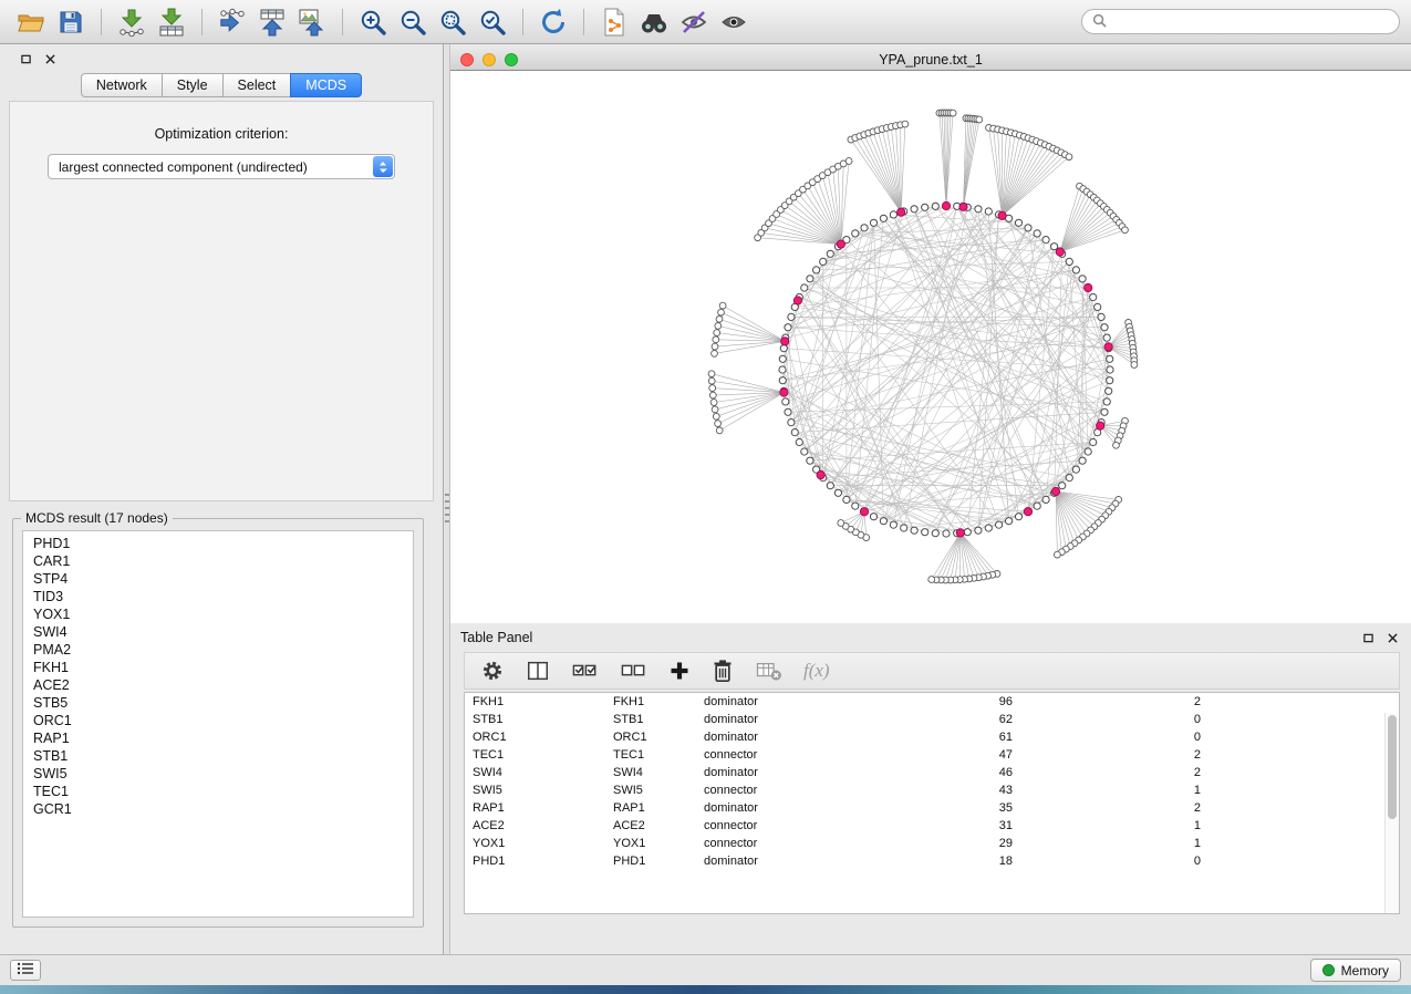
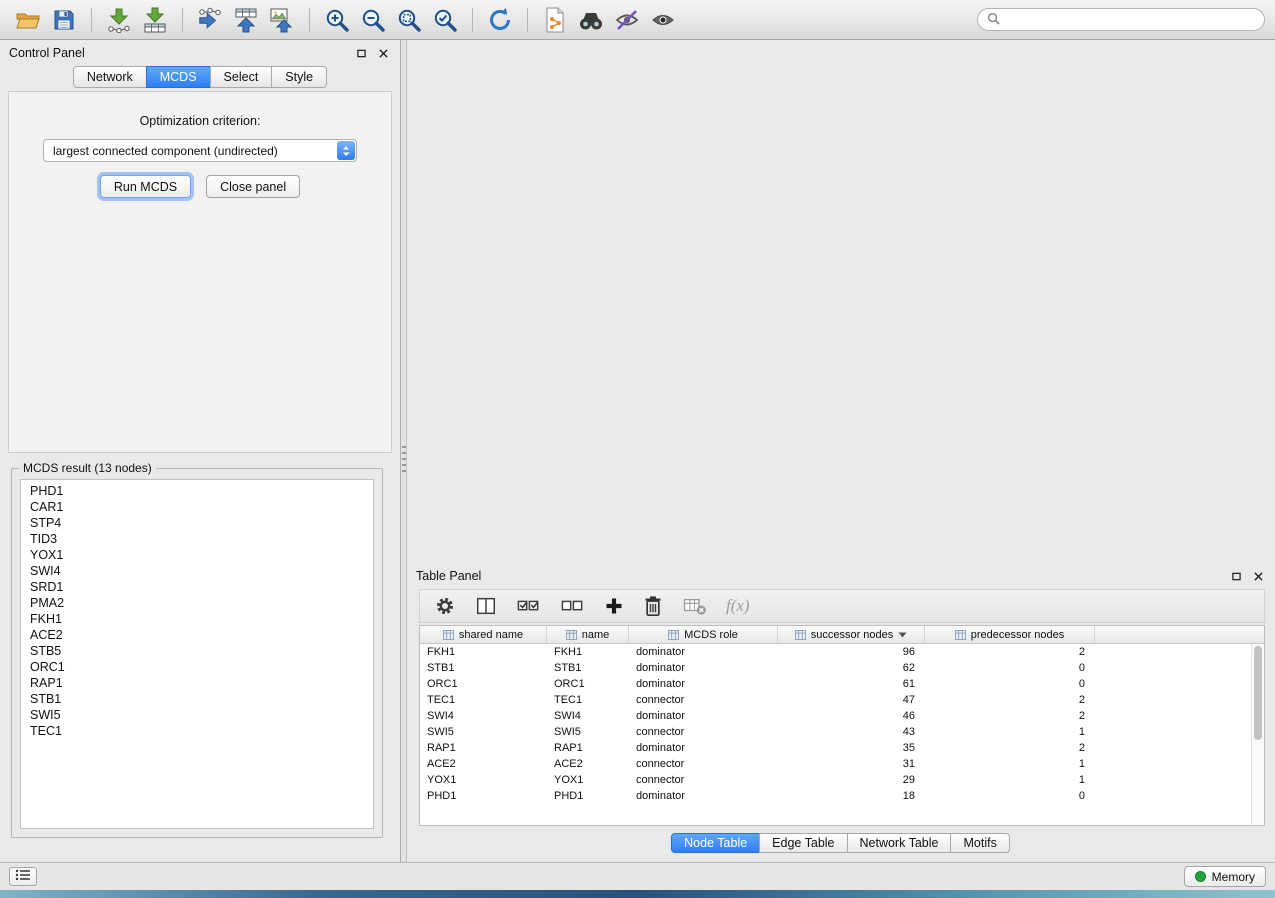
+ Control Panel
  Network
- Style
+ MCDS
  Select
- MCDS
+ Style
  Optimization criterion:
  largest connected component (undirected)
+ Run MCDS
+ Close panel
- MCDS result (17 nodes)
+ MCDS result (13 nodes)
  PHD1
  CAR1
  STP4
  TID3
  YOX1
  SWI4
+ SRD1
  PMA2
  FKH1
  ACE2
  STB5
  ORC1
  RAP1
  STB1
  SWI5
  TEC1
- GCR1
- YPA_prune.txt_1
  Table Panel
  f(x)
+ shared name
+ name
+ MCDS role
+ successor nodes
+ predecessor nodes
  FKH1
  FKH1
  dominator
  96
  2
  STB1
  STB1
  dominator
  62
  0
  ORC1
  ORC1
  dominator
  61
  0
  TEC1
  TEC1
  connector
  47
  2
  SWI4
  SWI4
  dominator
  46
  2
  SWI5
  SWI5
  connector
  43
  1
  RAP1
  RAP1
  dominator
  35
  2
  ACE2
  ACE2
  connector
  31
  1
  YOX1
  YOX1
  connector
  29
  1
  PHD1
  PHD1
  dominator
  18
  0
+ Node Table
+ Edge Table
+ Network Table
+ Motifs
  Memory
